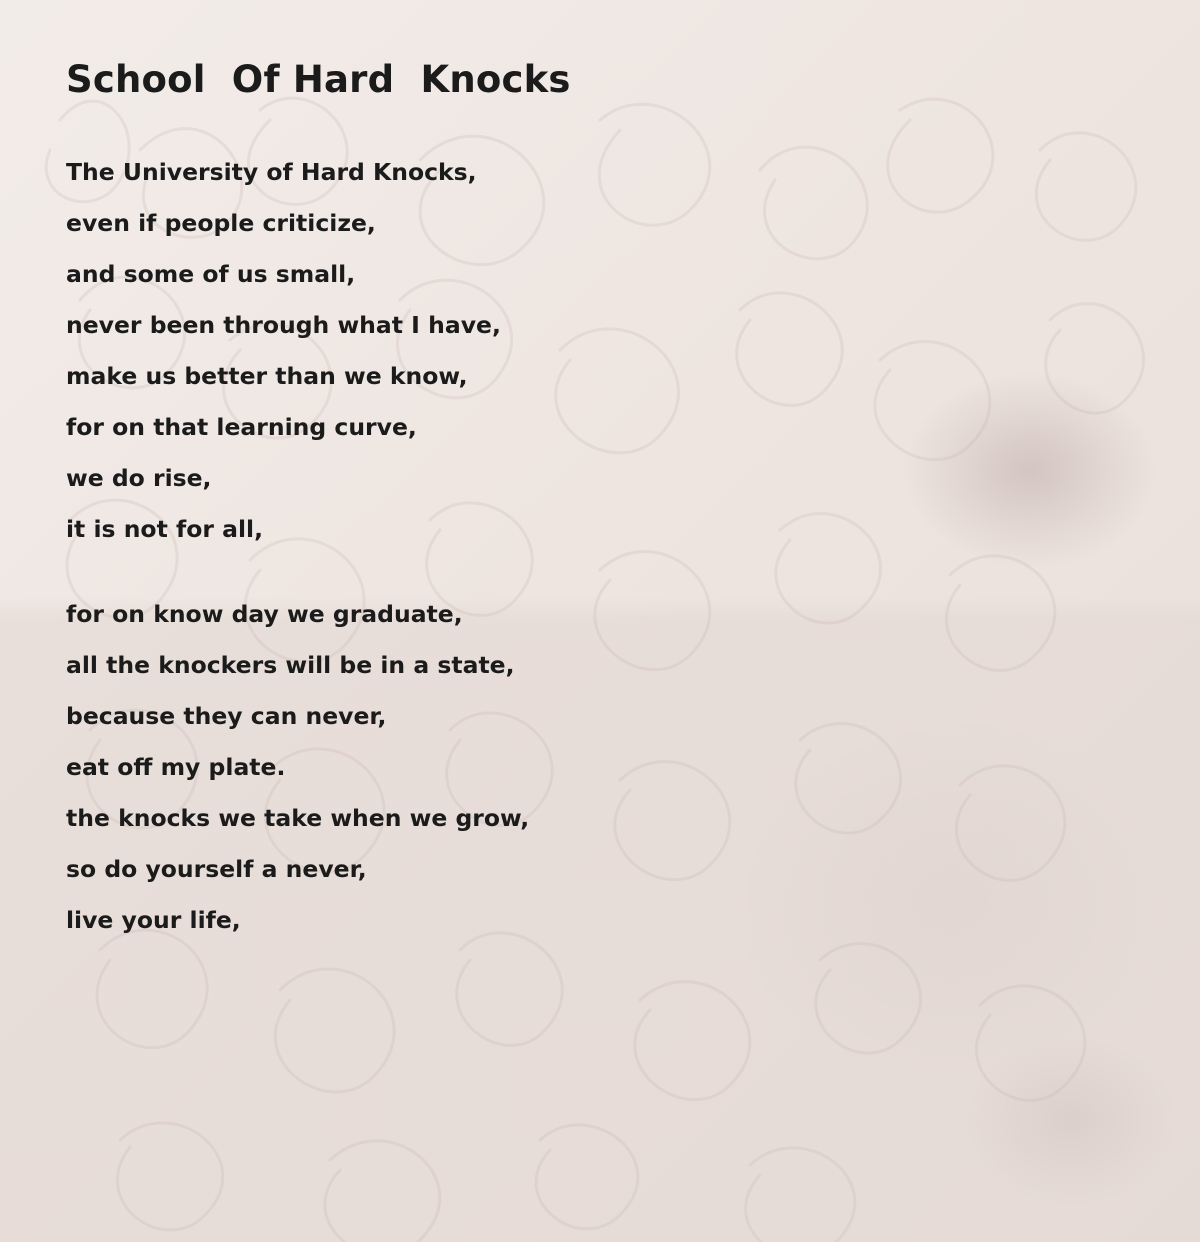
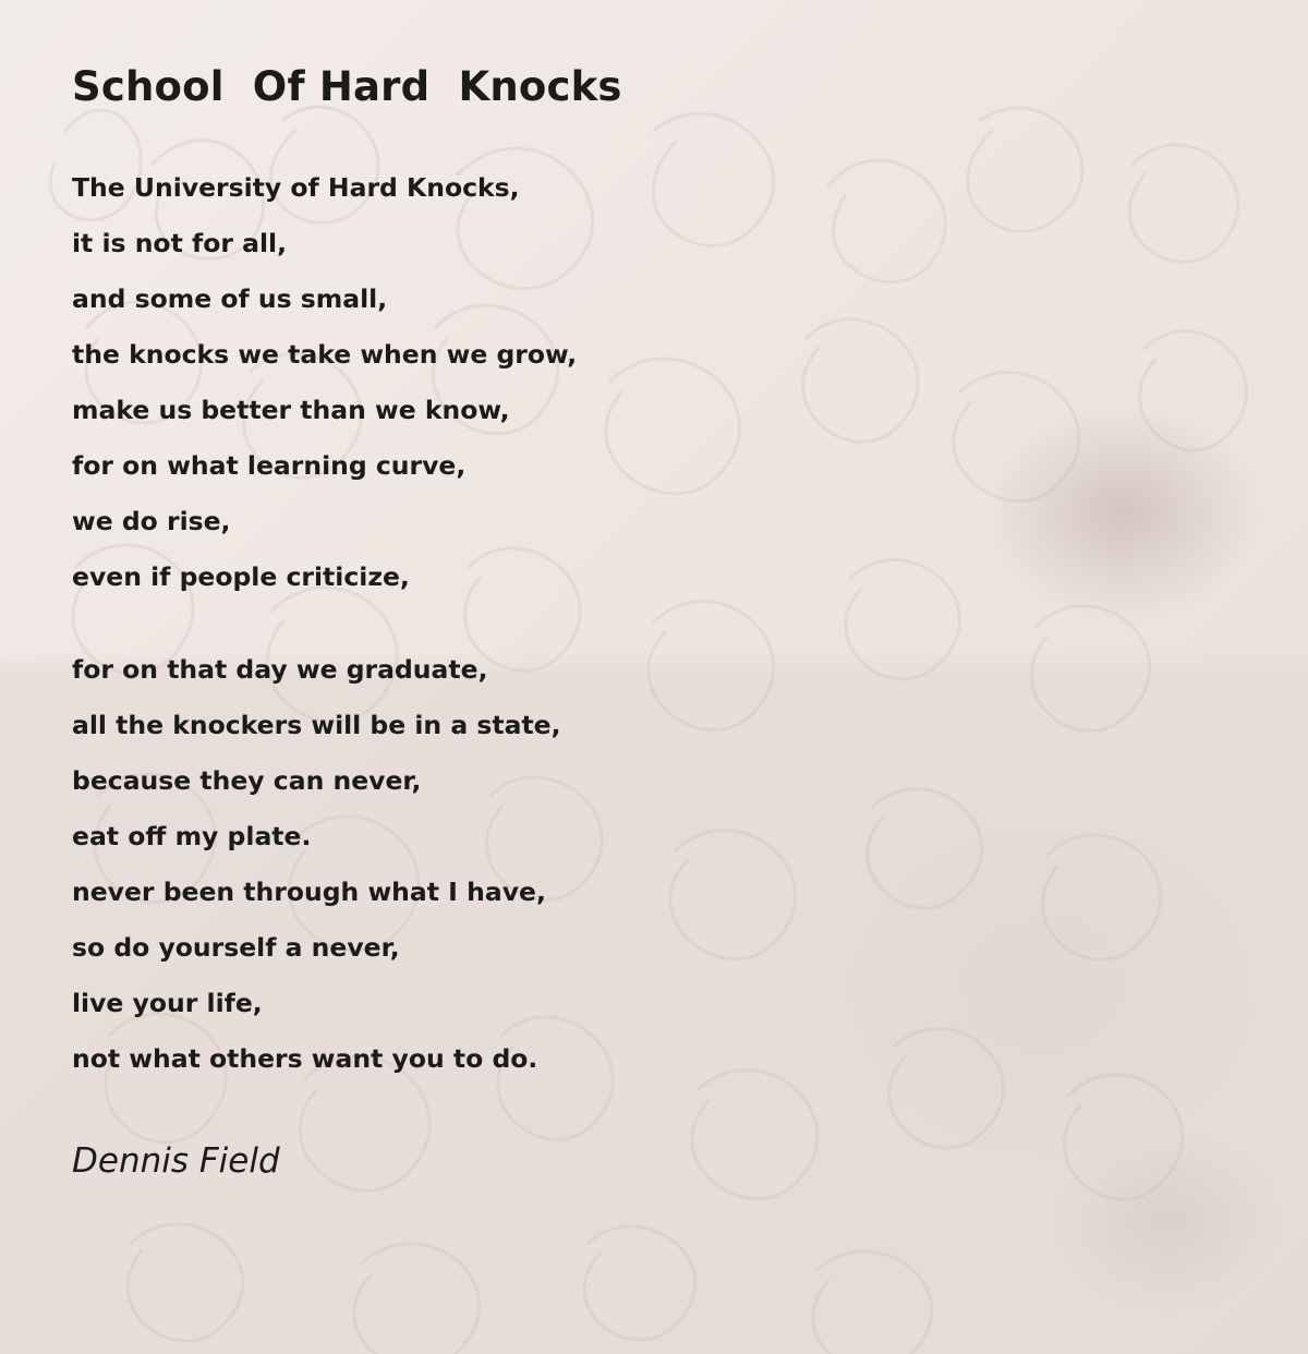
  School Of Hard Knocks
  The University of Hard Knocks,
- even if people criticize,
+ it is not for all,
  and some of us small,
- never been through what I have,
+ the knocks we take when we grow,
  make us better than we know,
- for on that learning curve,
+ for on what learning curve,
  we do rise,
- it is not for all,
+ even if people criticize,
- for on know day we graduate,
+ for on that day we graduate,
  all the knockers will be in a state,
  because they can never,
  eat off my plate.
- the knocks we take when we grow,
+ never been through what I have,
  so do yourself a never,
  live your life,
+ not what others want you to do.
+ Dennis Field
